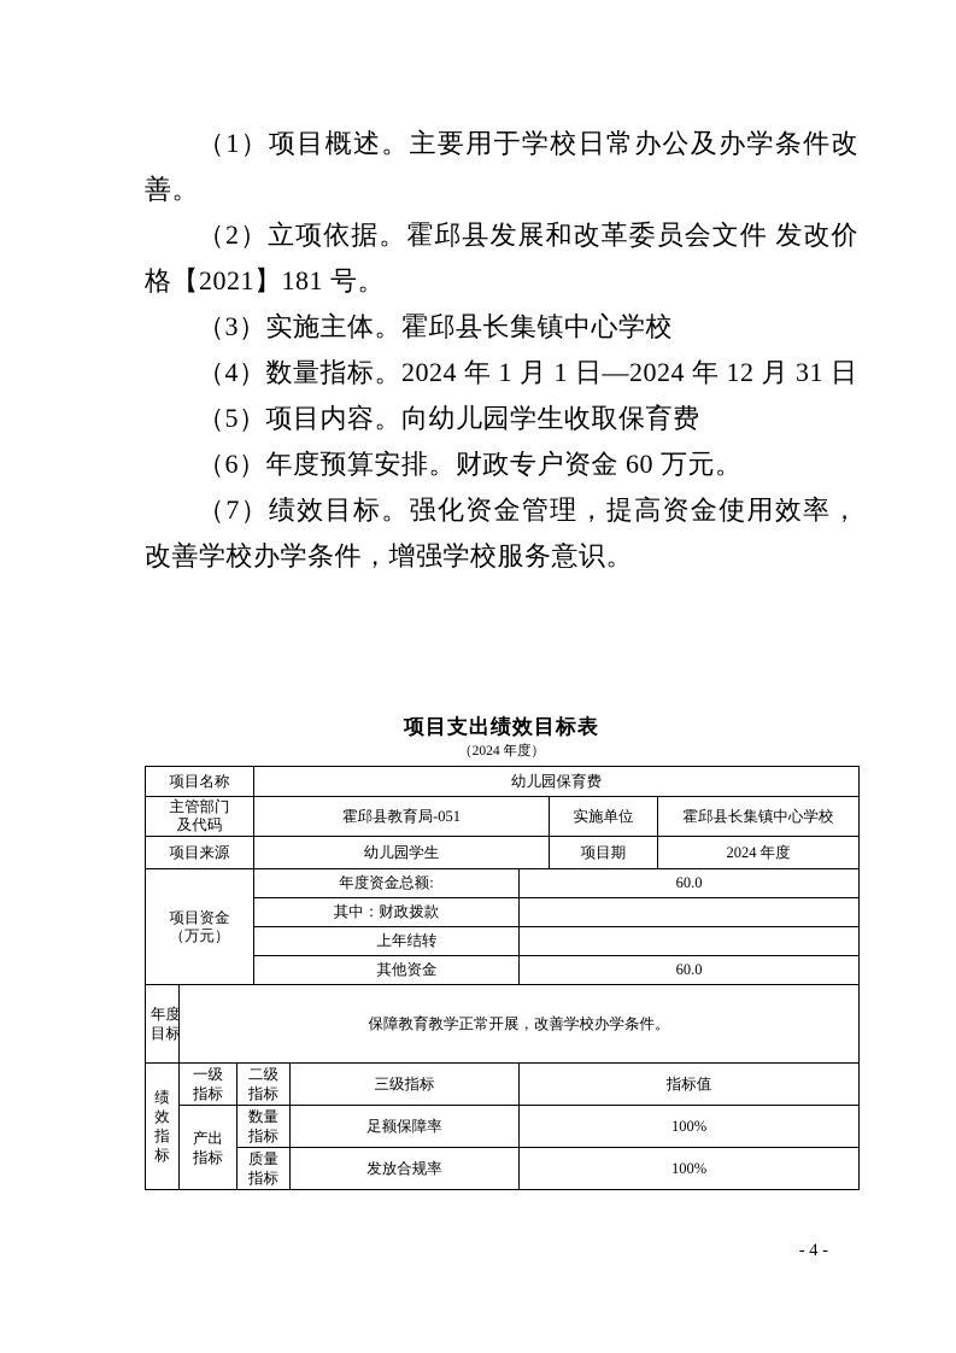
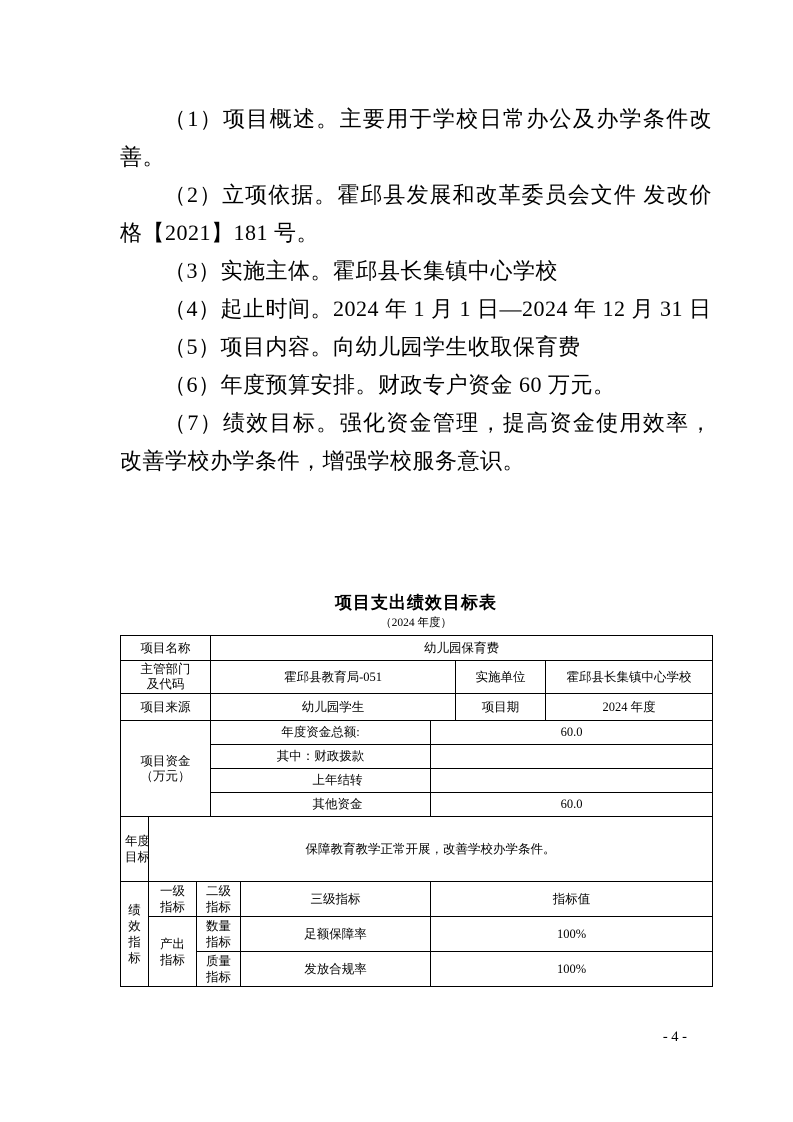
  （1）项目概述。主要用于学校日常办公及办学条件改善。
  （2）立项依据。霍邱县发展和改革委员会文件 发改价格【2021】181 号。
  （3）实施主体。霍邱县长集镇中心学校
- （4）数量指标。2024 年 1 月 1 日—2024 年 12 月 31 日
+ （4）起止时间。2024 年 1 月 1 日—2024 年 12 月 31 日
  （5）项目内容。向幼儿园学生收取保育费
  （6）年度预算安排。财政专户资金 60 万元。
  （7）绩效目标。强化资金管理，提高资金使用效率，改善学校办学条件，增强学校服务意识。
  项目支出绩效目标表
  （2024 年度）
  项目名称	幼儿园保育费
  主管部门及代码	霍邱县教育局-051	实施单位	霍邱县长集镇中心学校
  项目来源	幼儿园学生	项目期	2024 年度
  项目资金（万元）	年度资金总额:	60.0
  其中：财政拨款
  上年结转
  其他资金	60.0
  年度目标	保障教育教学正常开展，改善学校办学条件。
  绩效指标	一级指标	二级指标	三级指标	指标值
  产出指标	数量指标	足额保障率	100%
  质量指标	发放合规率	100%
  - 4 -
